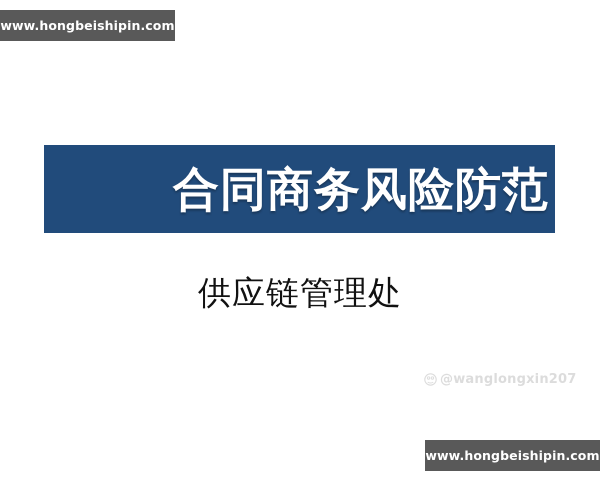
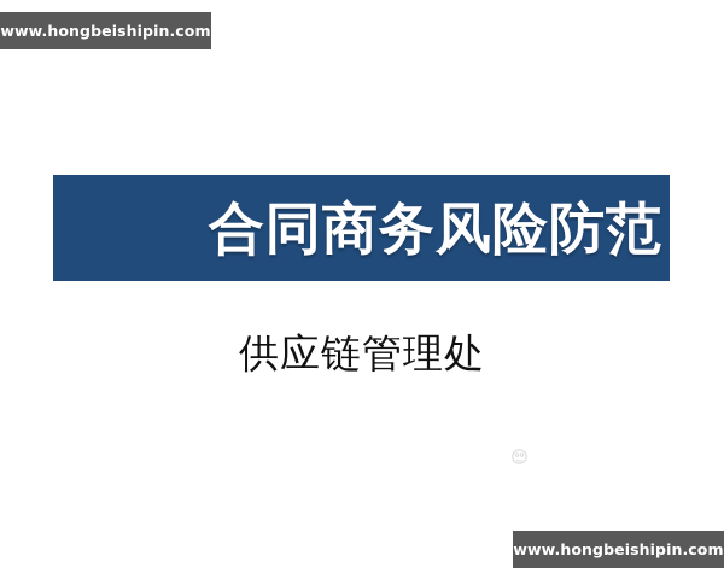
  www.hongbeishipin.com
  合同商务风险防范
  供应链管理处
- @wanglongxin207
  www.hongbeishipin.com
